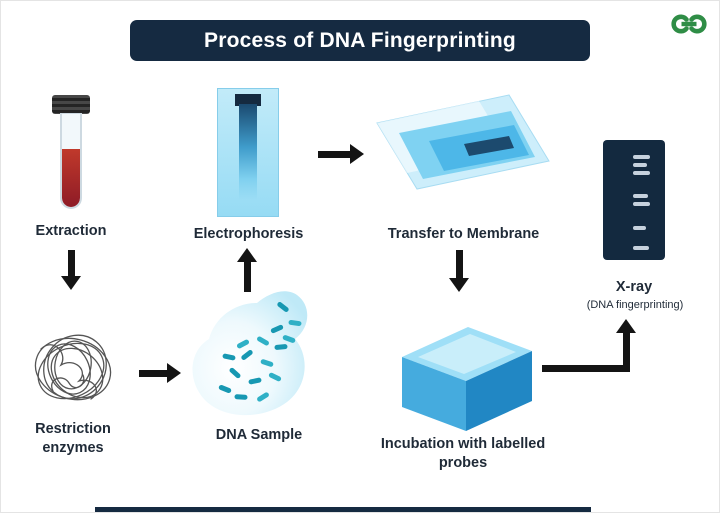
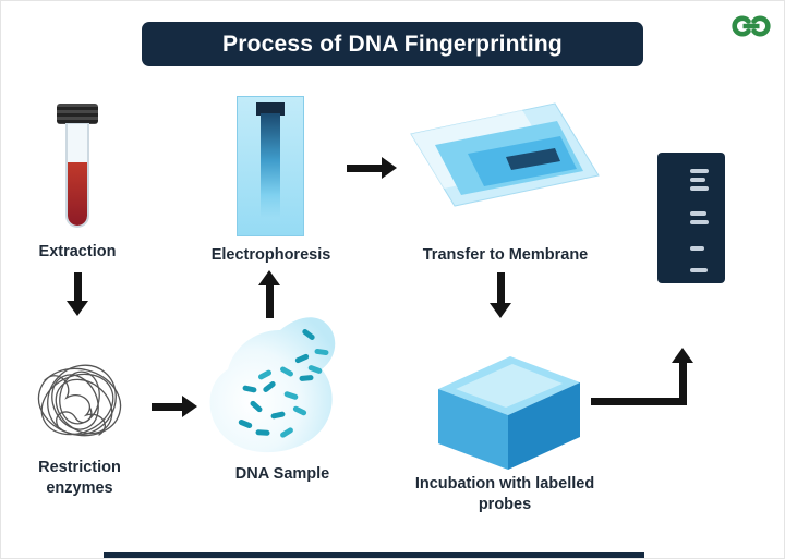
  Process of DNA Fingerprinting
  Extraction
  Restriction enzymes
  DNA Sample
  Electrophoresis
  Transfer to Membrane
  Incubation with labelled probes
- X-ray
- (DNA fingerprinting)
